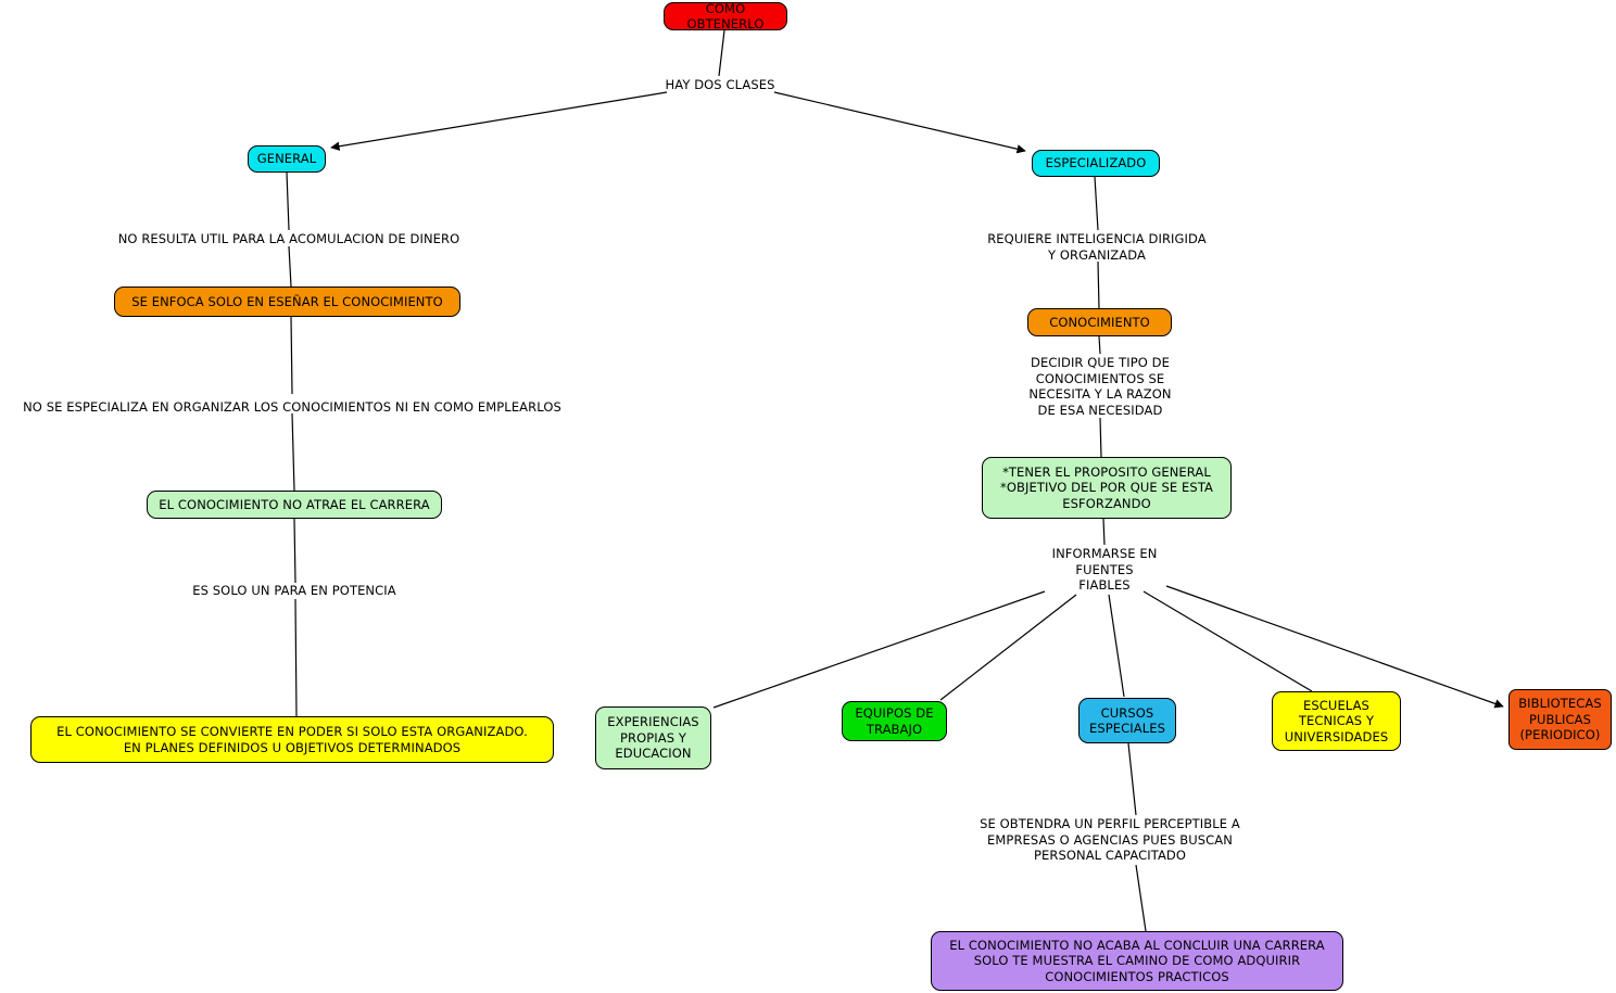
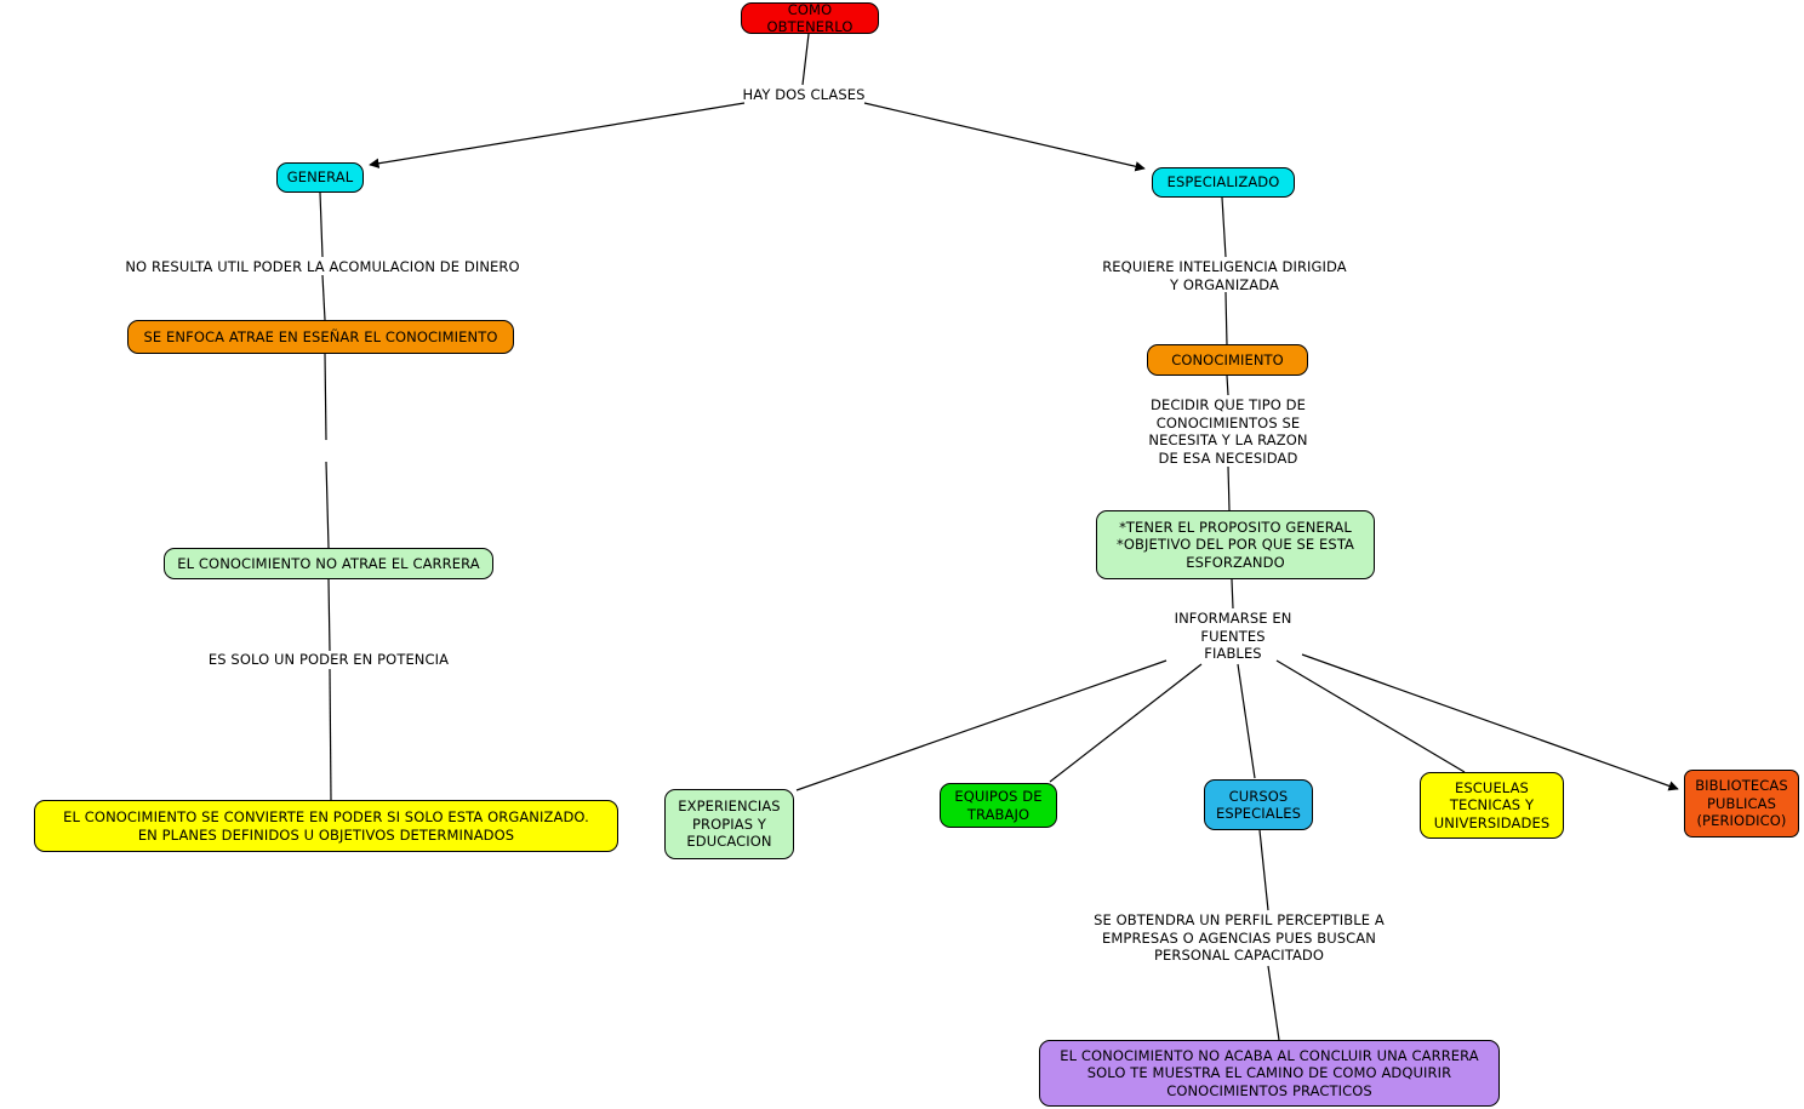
  COMO OBTENERLO
  GENERAL
  ESPECIALIZADO
- SE ENFOCA SOLO EN ESEÑAR EL CONOCIMIENTO
+ SE ENFOCA ATRAE EN ESEÑAR EL CONOCIMIENTO
  EL CONOCIMIENTO NO ATRAE EL CARRERA
  EL CONOCIMIENTO SE CONVIERTE EN PODER SI SOLO ESTA ORGANIZADO.
  EN PLANES DEFINIDOS U OBJETIVOS DETERMINADOS
  CONOCIMIENTO
  *TENER EL PROPOSITO GENERAL
  *OBJETIVO DEL POR QUE SE ESTA
  ESFORZANDO
  EXPERIENCIAS
  PROPIAS Y
  EDUCACION
  EQUIPOS DE
  TRABAJO
  CURSOS
  ESPECIALES
  ESCUELAS
  TECNICAS Y
  UNIVERSIDADES
  BIBLIOTECAS
  PUBLICAS
  (PERIODICO)
  EL CONOCIMIENTO NO ACABA AL CONCLUIR UNA CARRERA
  SOLO TE MUESTRA EL CAMINO DE COMO ADQUIRIR
  CONOCIMIENTOS PRACTICOS
  HAY DOS CLASES
- NO RESULTA UTIL PARA LA ACOMULACION DE DINERO
+ NO RESULTA UTIL PODER LA ACOMULACION DE DINERO
- NO SE ESPECIALIZA EN ORGANIZAR LOS CONOCIMIENTOS NI EN COMO EMPLEARLOS
- ES SOLO UN PARA EN POTENCIA
+ ES SOLO UN PODER EN POTENCIA
  REQUIERE INTELIGENCIA DIRIGIDA
  Y ORGANIZADA
  DECIDIR QUE TIPO DE
  CONOCIMIENTOS SE
  NECESITA Y LA RAZON
  DE ESA NECESIDAD
  INFORMARSE EN
  FUENTES
  FIABLES
  SE OBTENDRA UN PERFIL PERCEPTIBLE A
  EMPRESAS O AGENCIAS PUES BUSCAN
  PERSONAL CAPACITADO
